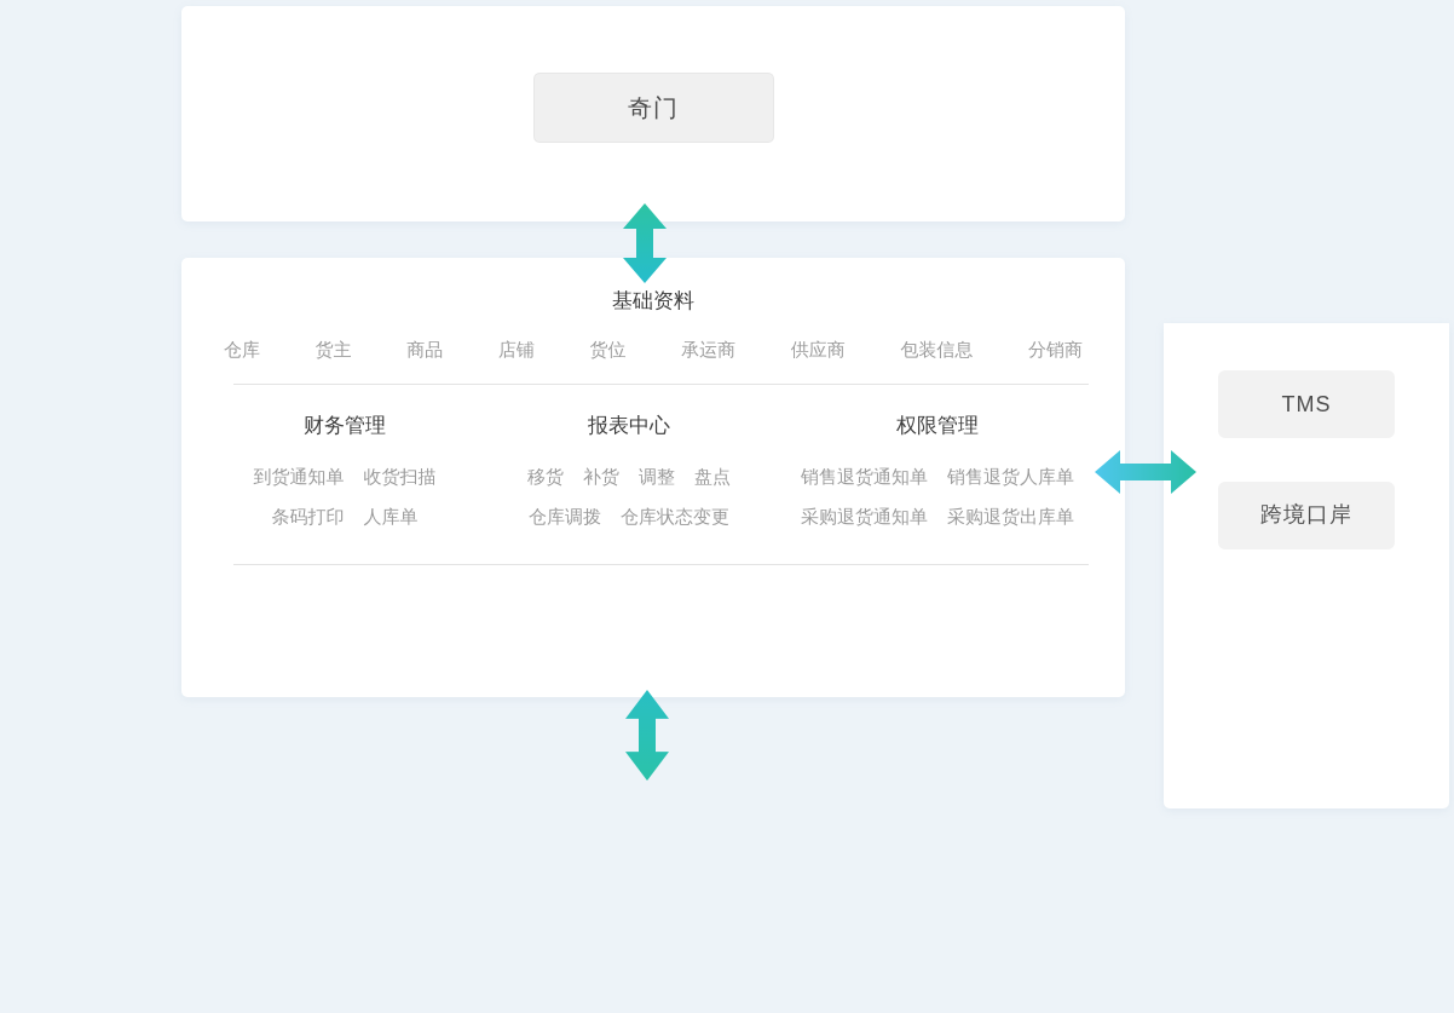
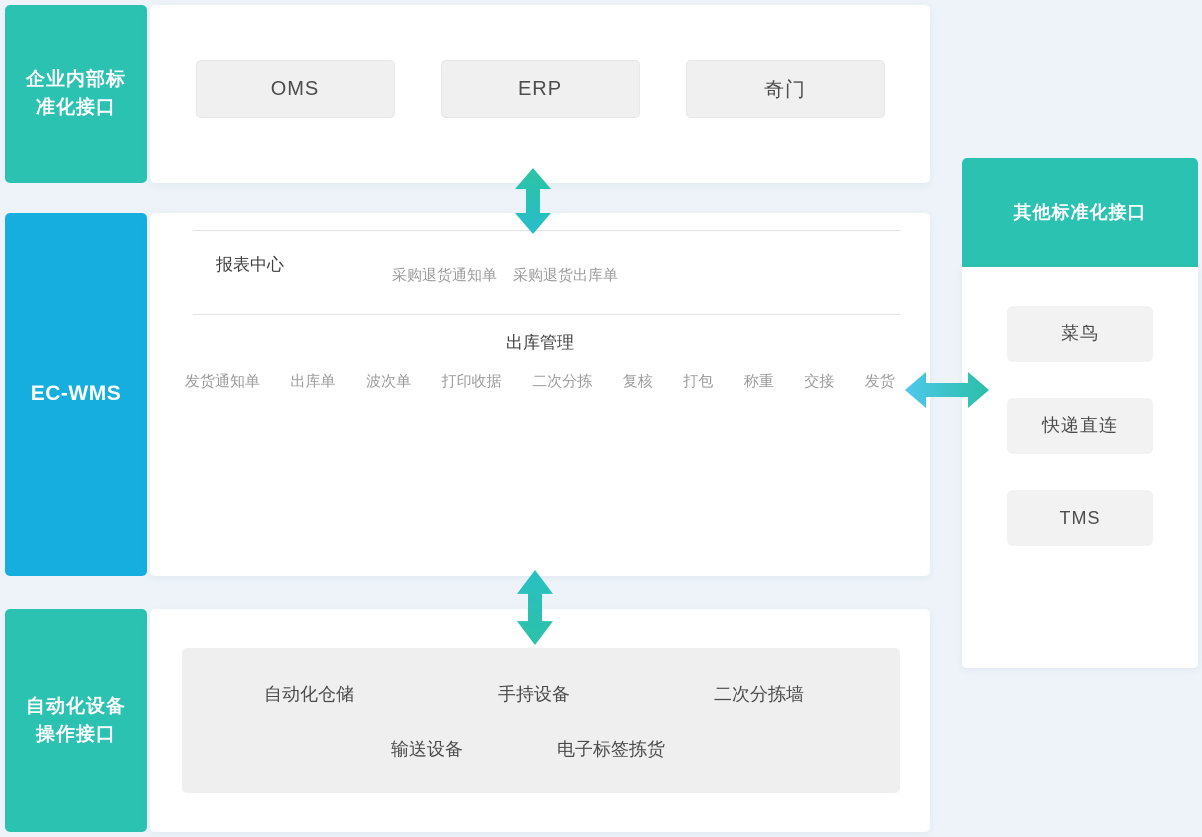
+ 企业内部标准化接口
+ EC-WMS
+ 自动化设备操作接口
+ OMS
+ ERP
  奇门
- 基础资料
- 仓库
- 货主
- 商品
- 店铺
- 货位
- 承运商
- 供应商
- 包装信息
- 分销商
- 财务管理
- 到货通知单
- 收货扫描
- 条码打印
- 人库单
  报表中心
- 移货
- 补货
- 调整
- 盘点
- 仓库调拨
- 仓库状态变更
- 权限管理
- 销售退货通知单
- 销售退货人库单
  采购退货通知单
  采购退货出库单
+ 出库管理
+ 发货通知单
+ 出库单
+ 波次单
+ 打印收据
+ 二次分拣
+ 复核
+ 打包
+ 称重
+ 交接
+ 发货
+ 自动化仓储
+ 手持设备
+ 二次分拣墙
+ 输送设备
+ 电子标签拣货
+ 其他标准化接口
+ 菜鸟
+ 快递直连
  TMS
- 跨境口岸
